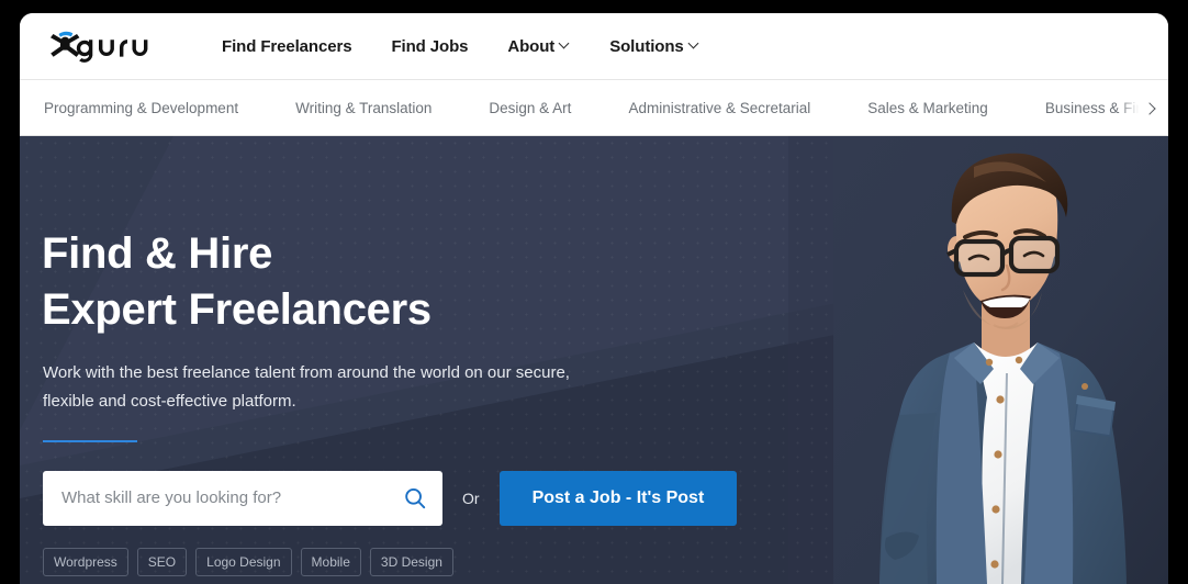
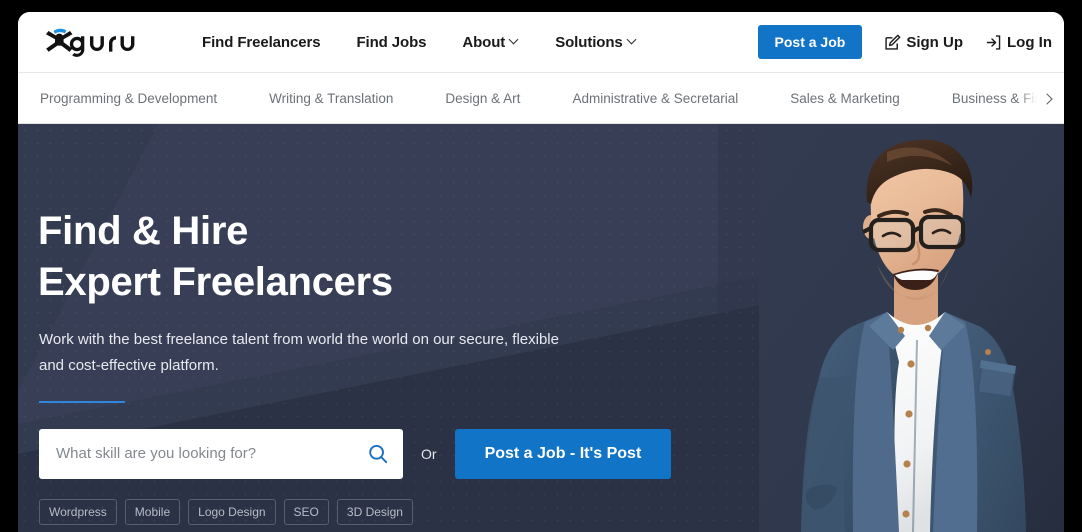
  Find Freelancers
  Find Jobs
  About
  Solutions
+ Post a Job
+ Sign Up
+ Log In
  Programming & Development
  Writing & Translation
  Design & Art
  Administrative & Secretarial
  Sales & Marketing
  Find & Hire
  Expert Freelancers
- Work with the best freelance talent from around the world on our secure, flexible and cost-effective platform.
+ Work with the best freelance talent from world the world on our secure, flexible and cost-effective platform.
  What skill are you looking for?
  Or
  Post a Job - It's Post
  Wordpress
- SEO
+ Mobile
  Logo Design
- Mobile
+ SEO
  3D Design
